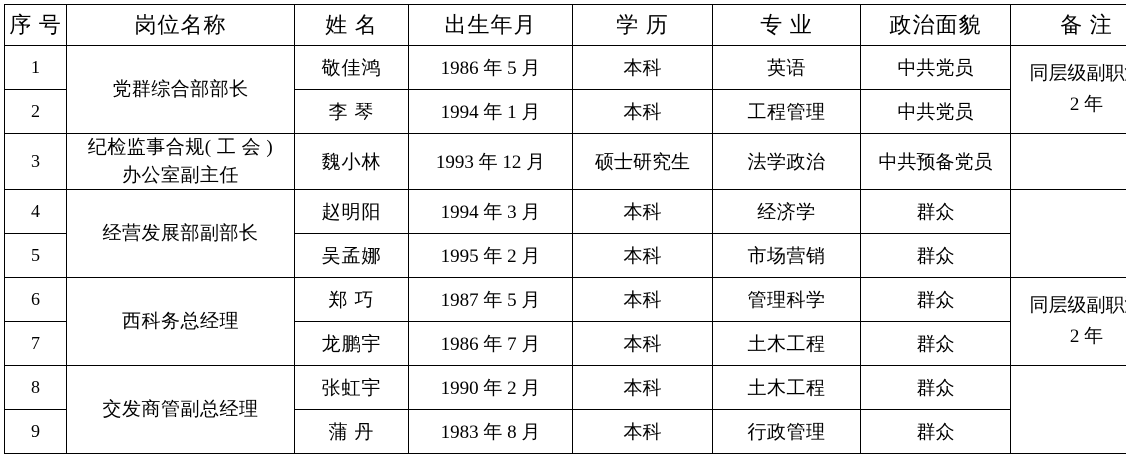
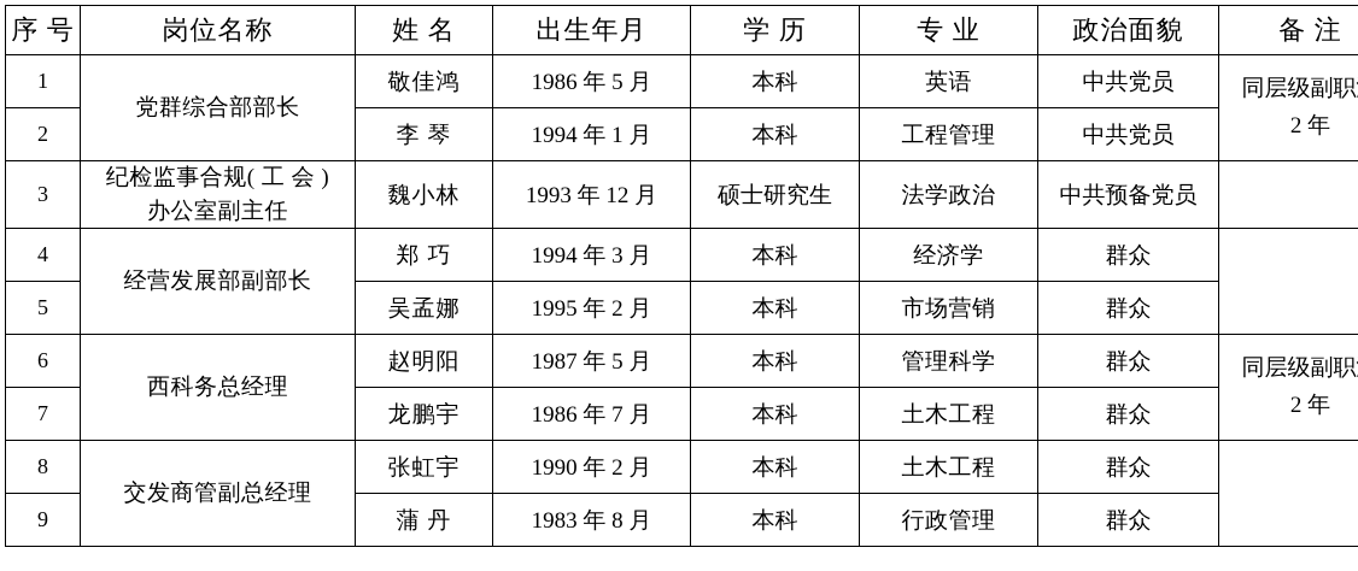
  序 号	岗位名称	姓 名	出生年月	学 历	专 业	政治面貌	备 注
  1	党群综合部部长	敬佳鸿	1986 年 5 月	本科	英语	中共党员	同层级副职 2 年
  2	李 琴	1994 年 1 月	本科	工程管理	中共党员
  3	纪检监事合规( 工 会 ) 办公室副主任	魏小林	1993 年 12 月	硕士研究生	法学政治	中共预备党员
- 4	经营发展部副部长	赵明阳	1994 年 3 月	本科	经济学	群众
+ 4	经营发展部副部长	郑 巧	1994 年 3 月	本科	经济学	群众
  5	吴孟娜	1995 年 2 月	本科	市场营销	群众
- 6	西科务总经理	郑 巧	1987 年 5 月	本科	管理科学	群众	同层级副职 2 年
+ 6	西科务总经理	赵明阳	1987 年 5 月	本科	管理科学	群众	同层级副职 2 年
  7	龙鹏宇	1986 年 7 月	本科	土木工程	群众
  8	交发商管副总经理	张虹宇	1990 年 2 月	本科	土木工程	群众
  9	蒲 丹	1983 年 8 月	本科	行政管理	群众
